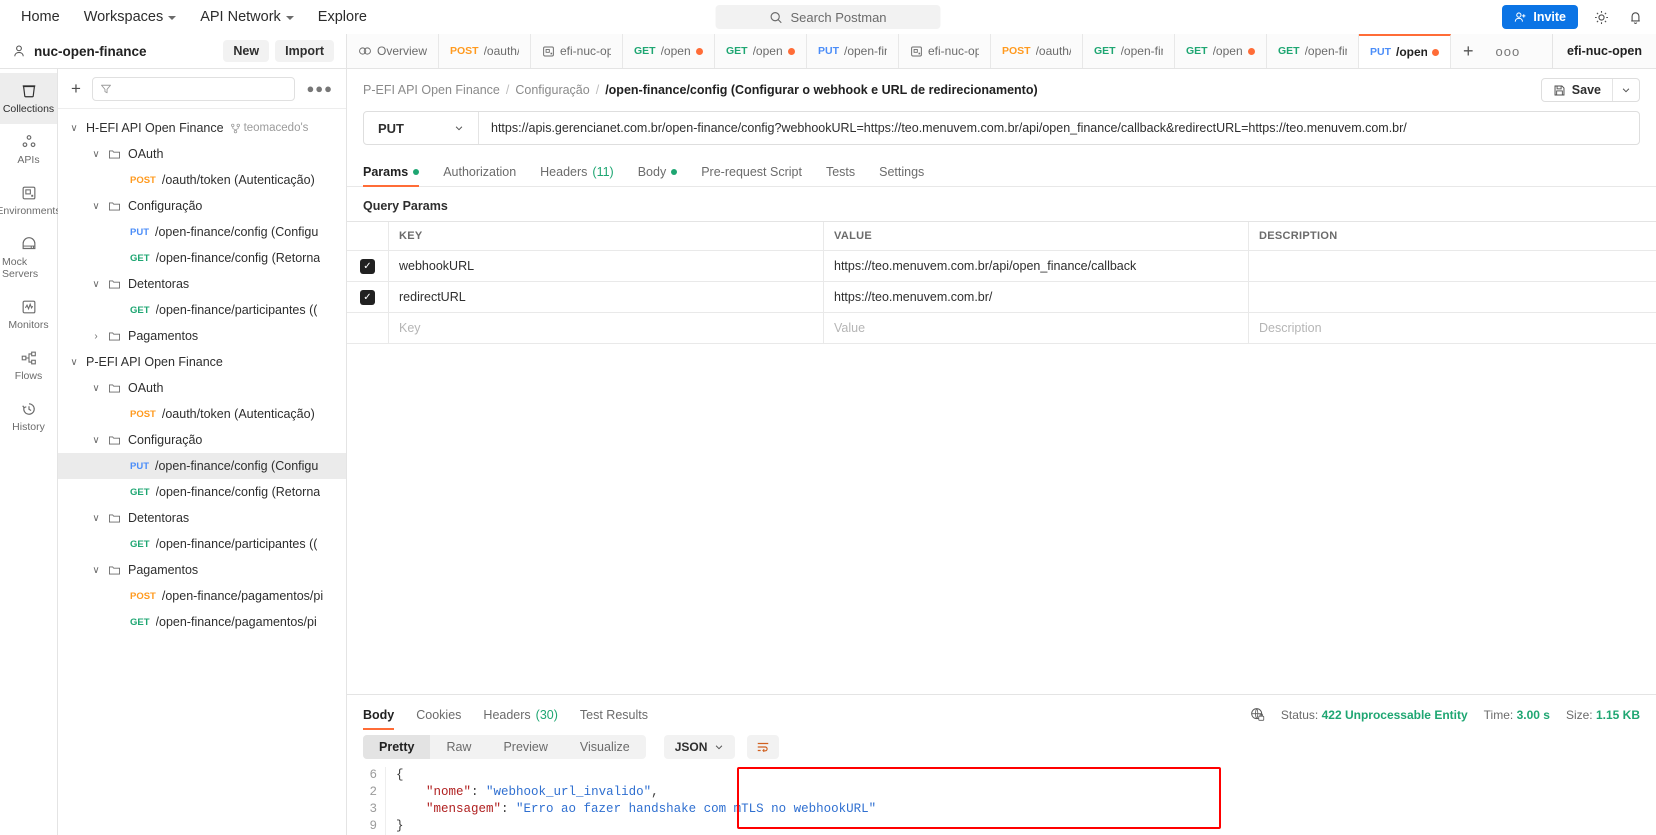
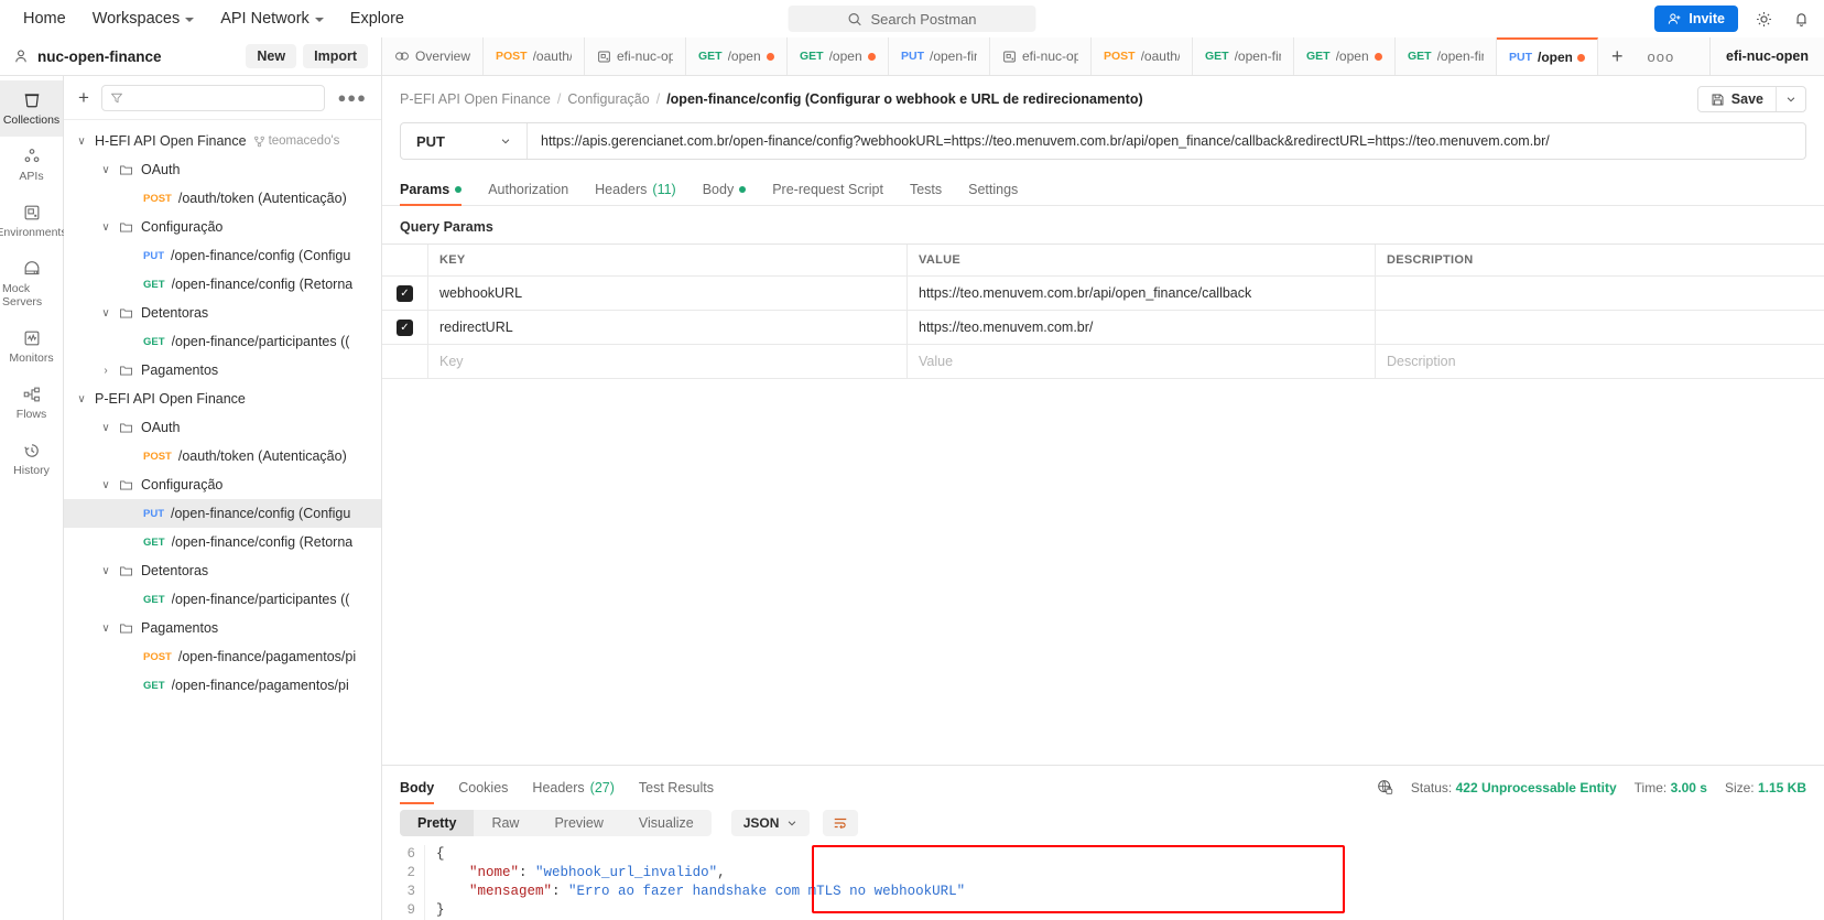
  Home
  Workspaces
  API Network
  Explore
  Search Postman
  Invite
  nuc-open-finance
  New
  Import
  Overview
  POST
  /oauth/
  efi-nuc-op
  GET
  /open
  GET
  /open
  PUT
  /open-fi
  efi-nuc-op
  POST
  /oauth/
  GET
  /open-fi
  GET
  /open
  GET
  /open-fi
  PUT
  /open
  +
  ooo
  efi-nuc-open
  Collections
  APIs
  nvironment
  Mock Servers
  Monitors
  Flows
  History
  +
  ●●●
  ∨
  H-EFI API Open Finance
  teomacedo's
  ∨
  OAuth
  POST
  /oauth/token (Autenticação)
  ∨
  Configuração
  PUT
  /open-finance/config (Configu
  GET
  /open-finance/config (Retorna
  ∨
  Detentoras
  GET
  /open-finance/participantes ((
  ›
  Pagamentos
  ∨
  P-EFI API Open Finance
  ∨
  OAuth
  POST
  /oauth/token (Autenticação)
  ∨
  Configuração
  PUT
  /open-finance/config (Configu
  GET
  /open-finance/config (Retorna
  ∨
  Detentoras
  GET
  /open-finance/participantes ((
  ∨
  Pagamentos
  POST
  /open-finance/pagamentos/pi
  GET
  /open-finance/pagamentos/pi
  P-EFI API Open Finance
  /
  Configuração
  /
  /open-finance/config (Configurar o webhook e URL de redirecionamento)
  Save
  PUT
  https://apis.gerencianet.com.br/open-finance/config?webhookURL=https://teo.menuvem.com.br/api/open_finance/callback&redirectURL=https://teo.menuvem.com.br/
  Params
  Authorization
  Headers
  (11)
  Body
  Pre-request Script
  Tests
  Settings
  Query Params
  KEY
  VALUE
  DESCRIPTION
  ✓
  webhookURL
  https://teo.menuvem.com.br/api/open_finance/callback
  ✓
  redirectURL
  https://teo.menuvem.com.br/
  Key
  Value
  Description
  Body
  Cookies
  Headers
- (30)
+ (27)
  Test Results
  Status: 422 Unprocessable Entity
  Time: 3.00 s
  Size: 1.15 KB
  Pretty
  Raw
  Preview
  Visualize
  JSON
  6
  2
  3
  9
  {
  "nome": "webhook_url_invalido",
  "mensagem": "Erro ao fazer handshake com mTLS no webhookURL"
  }
